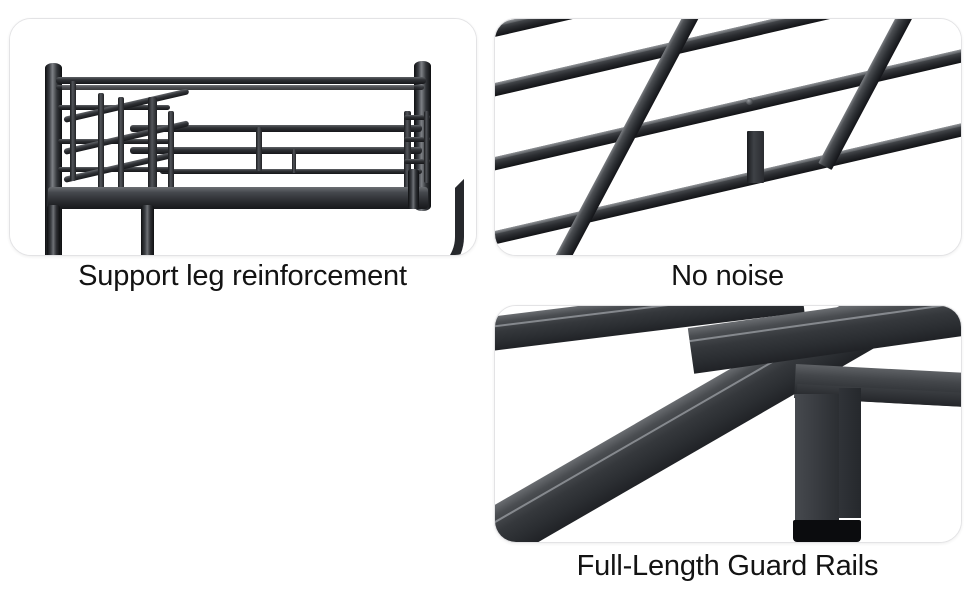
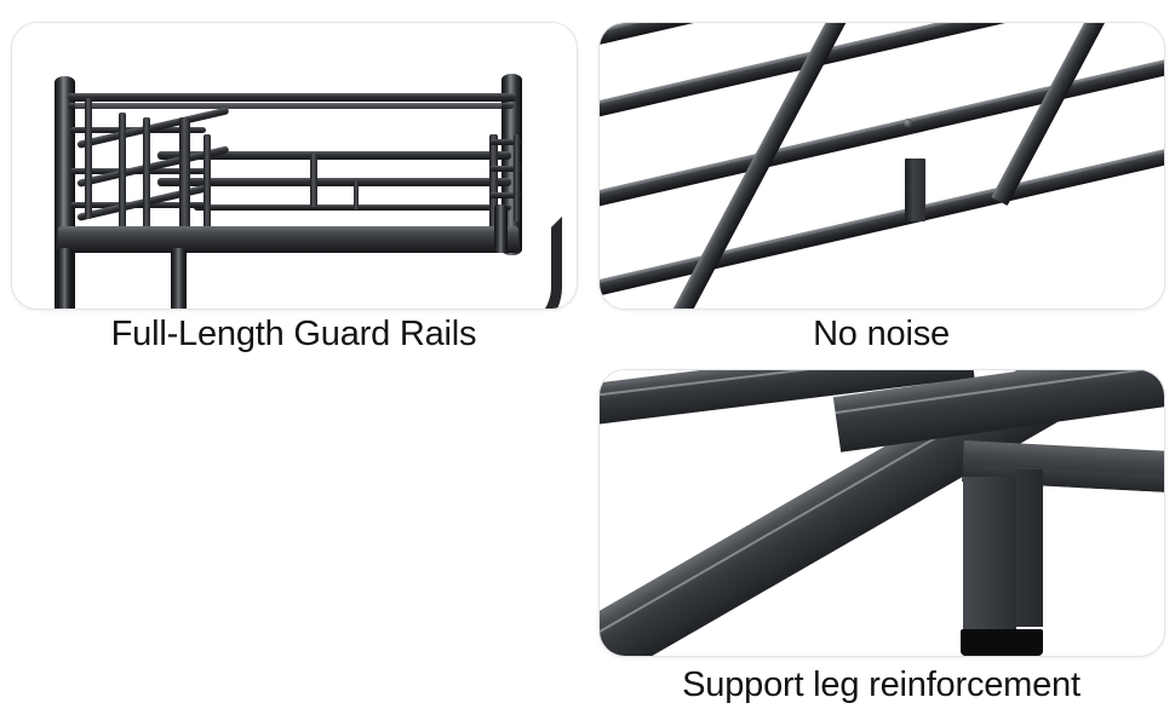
- Support leg reinforcement
+ Full-Length Guard Rails
  No noise
- Full-Length Guard Rails
+ Support leg reinforcement
